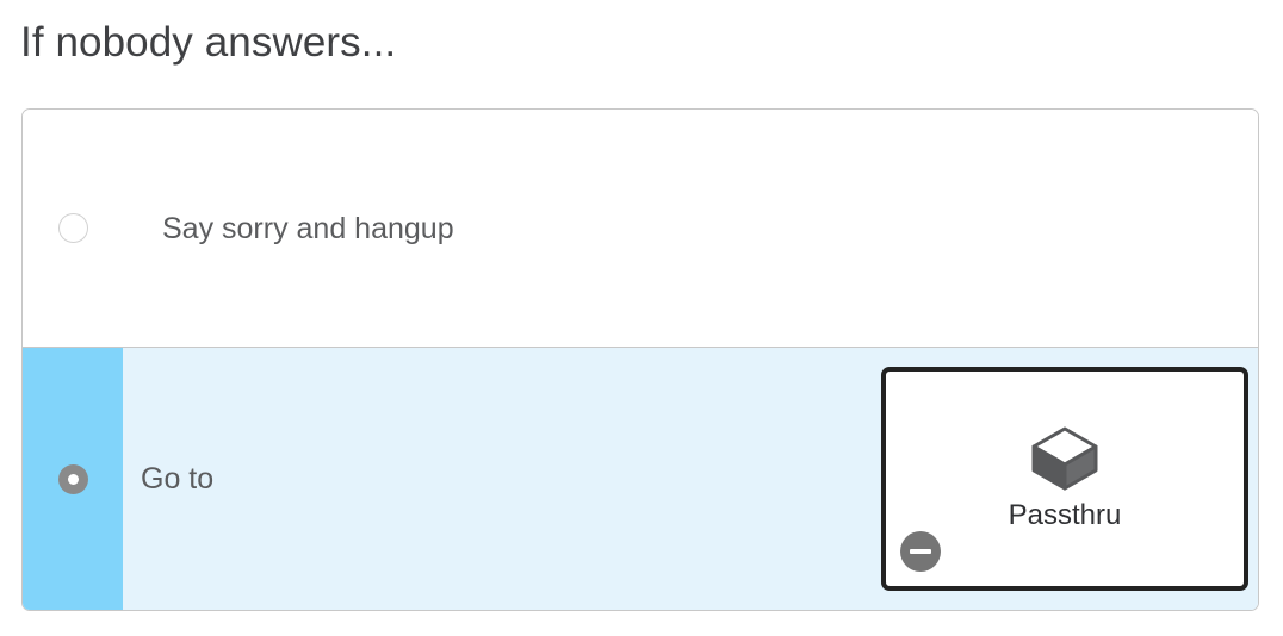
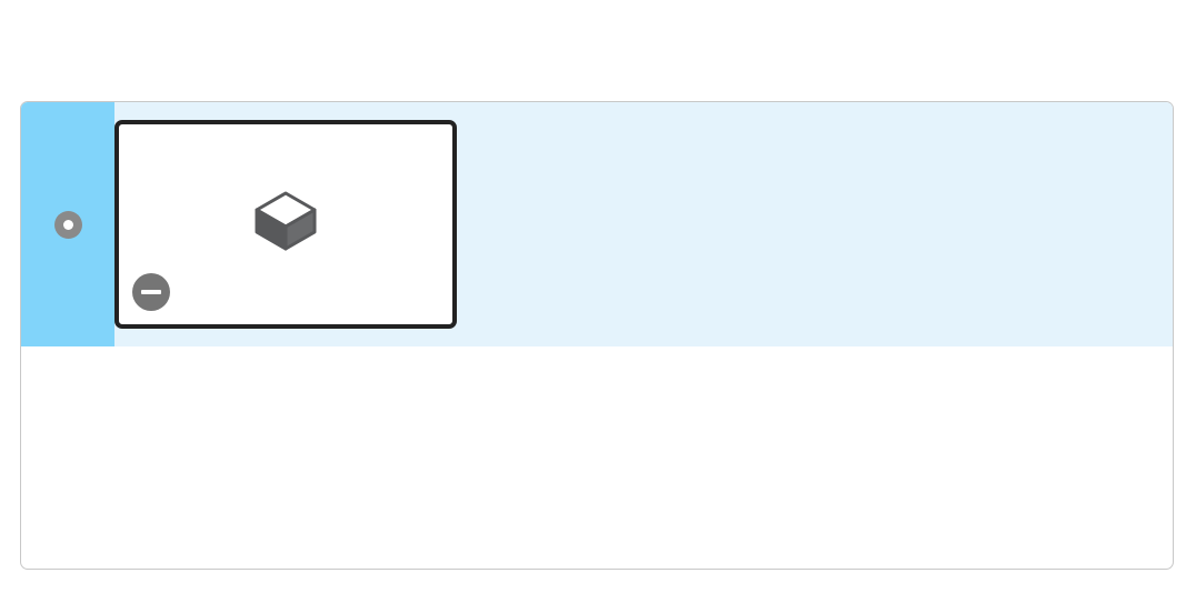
- If nobody answers...
- Say sorry and hangup
- Go to
- Passthru
